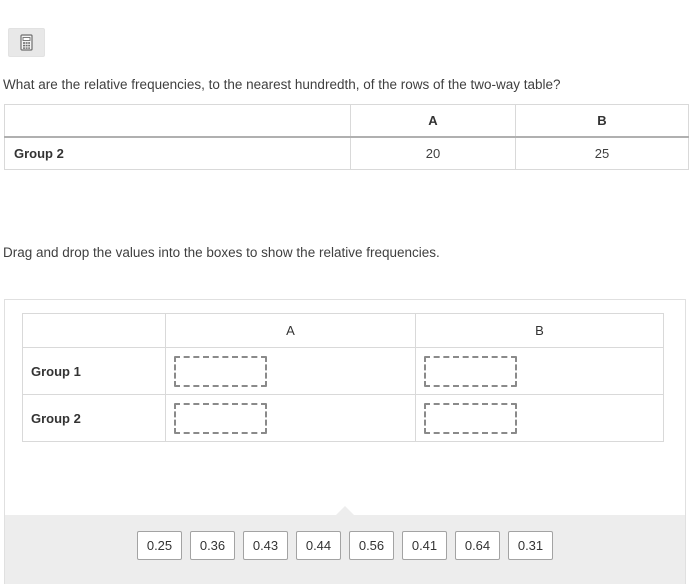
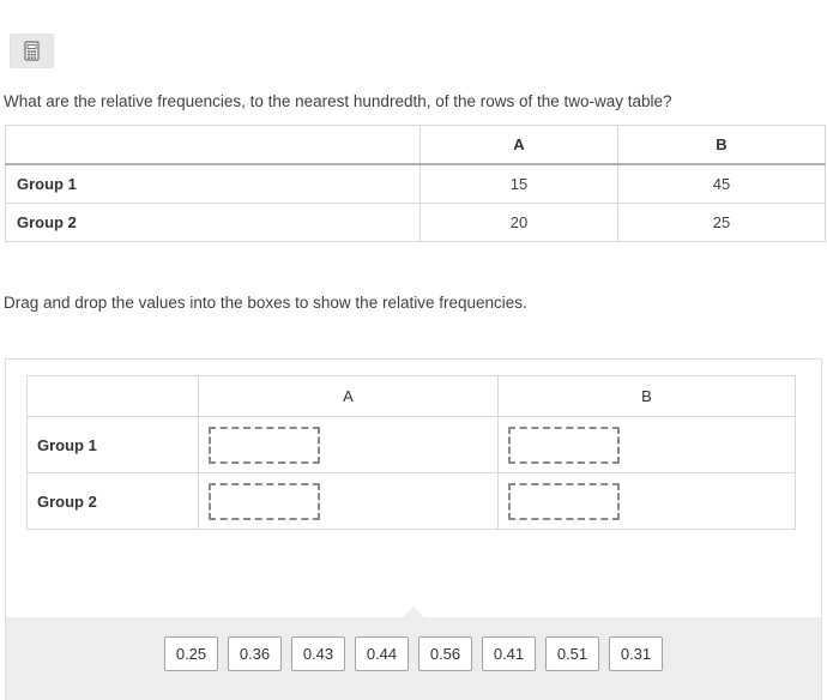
  What are the relative frequencies, to the nearest hundredth, of the rows of the two-way table?
  	A	B
+ Group 1	15	45
  Group 2	20	25
  Drag and drop the values into the boxes to show the relative frequencies.
  	A	B
  Group 1
  Group 2
  0.25
  0.36
  0.43
  0.44
  0.56
  0.41
- 0.64
+ 0.51
  0.31
